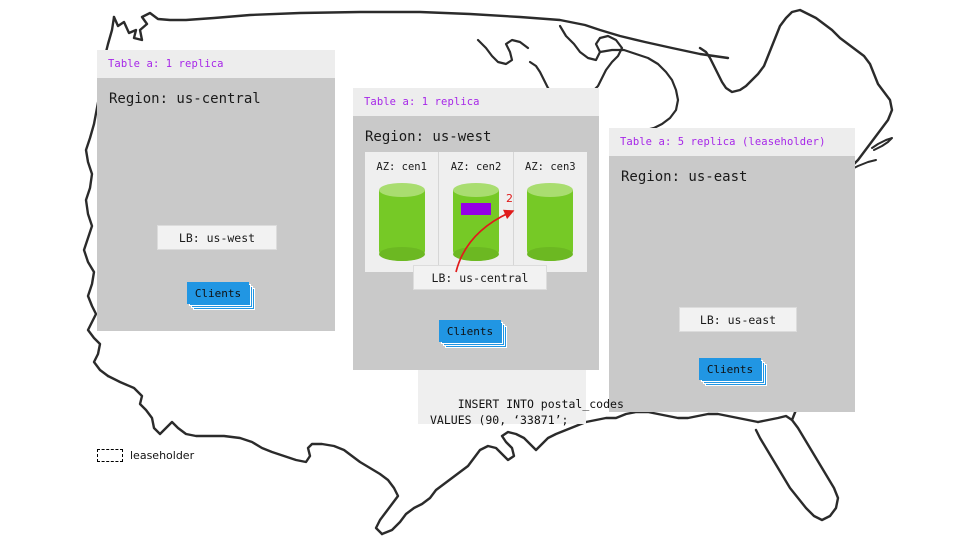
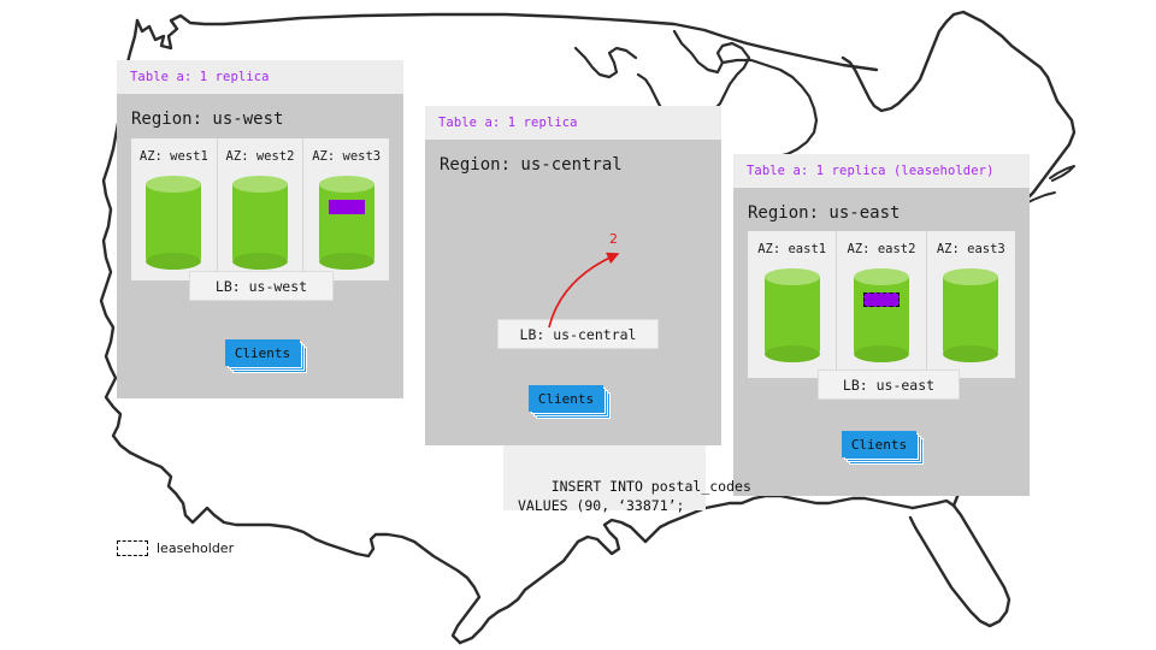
  Table a: 1 replica
- Region: us-central
+ Region: us-west
+ AZ: west1
+ AZ: west2
+ AZ: west3
  LB: us-west
  Clients
  Table a: 1 replica
- Region: us-west
+ Region: us-central
- AZ: cen1
- AZ: cen2
- AZ: cen3
  LB: us-central
  Clients
- Table a: 5 replica (leaseholder)
+ Table a: 1 replica (leaseholder)
  Region: us-east
+ AZ: east1
+ AZ: east2
+ AZ: east3
  LB: us-east
  Clients
  INSERT INTO postal_codes
  VALUES (90, ‘33871’;
  2
  leaseholder
